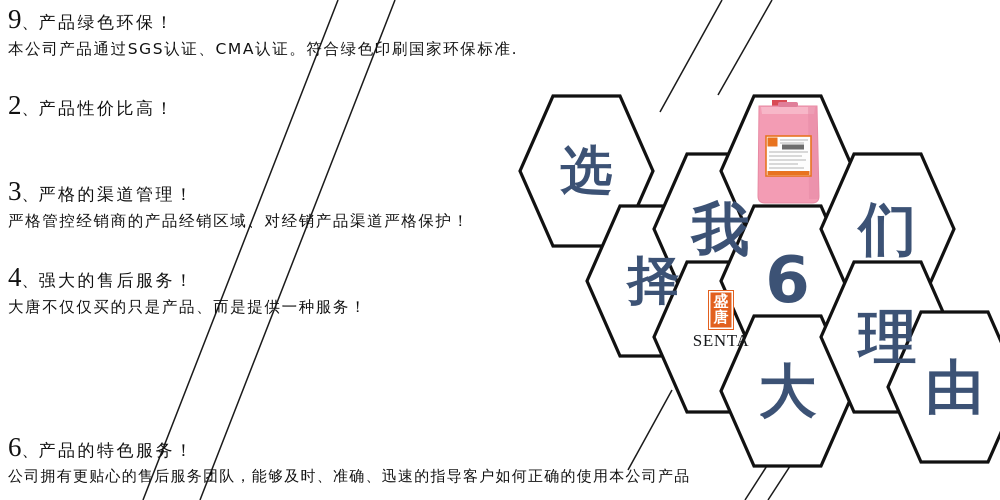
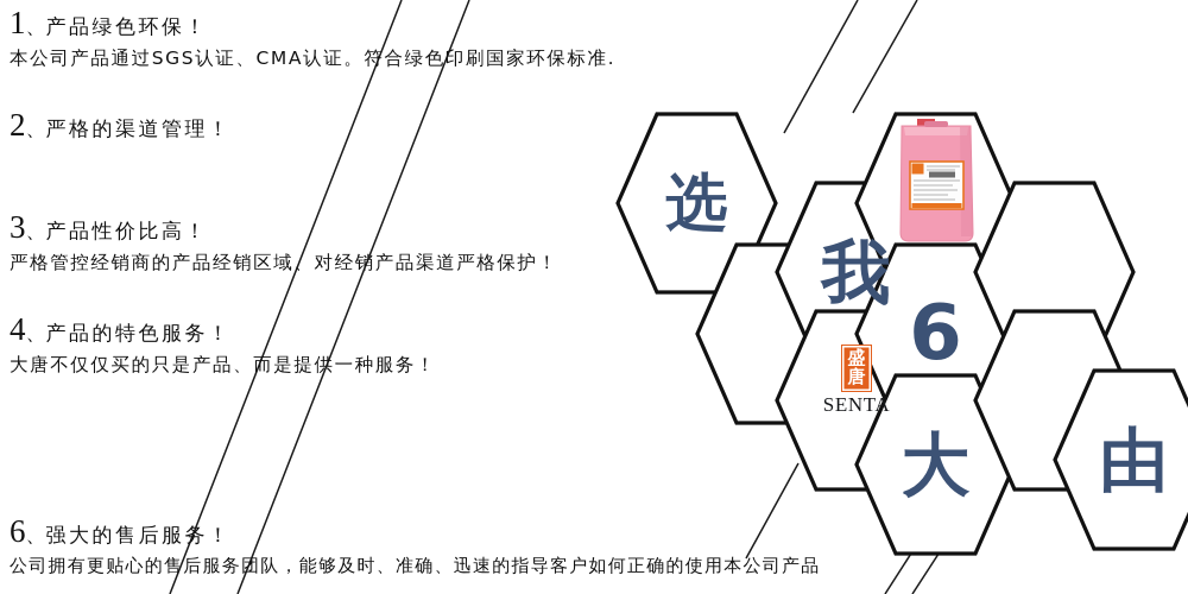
  选
- 择
  我
- 们
  6
- 理
  大
  由
  盛
  唐
  SENTA
- 9、产品绿色环保！
+ 1、产品绿色环保！
  本公司产品通过SGS认证、CMA认证。符合绿色印刷国家环保标准.
- 2、产品性价比高！
+ 2、严格的渠道管理！
- 3、严格的渠道管理！
+ 3、产品性价比高！
  严格管控经销商的产品经销区域、对经销产品渠道严格保护！
- 4、强大的售后服务！
+ 4、产品的特色服务！
  大唐不仅仅买的只是产品、而是提供一种服务！
- 6、产品的特色服务！
+ 6、强大的售后服务！
  公司拥有更贴心的售后服务团队，能够及时、准确、迅速的指导客户如何正确的使用本公司产品
